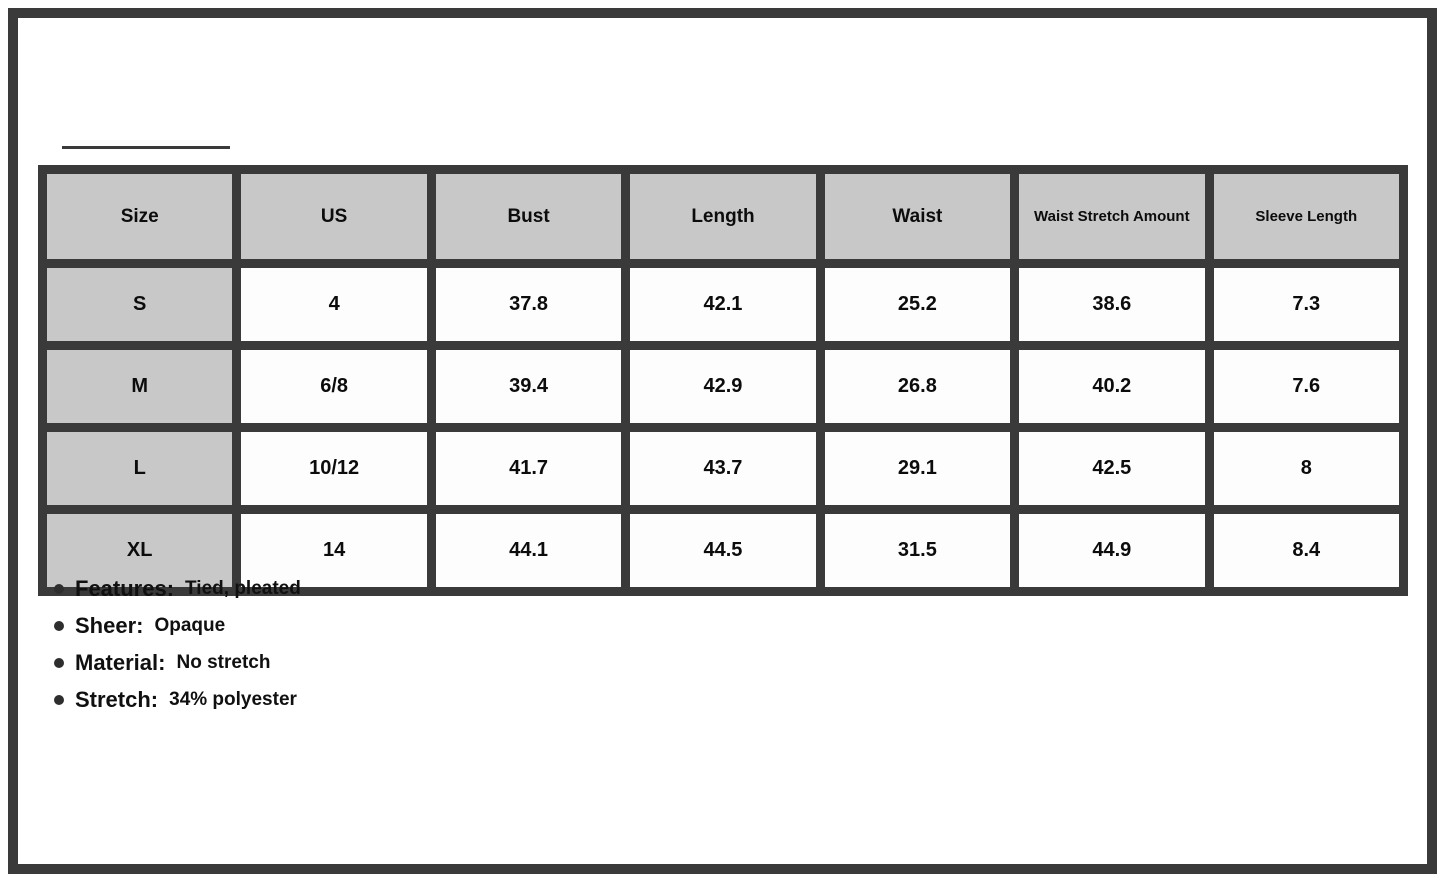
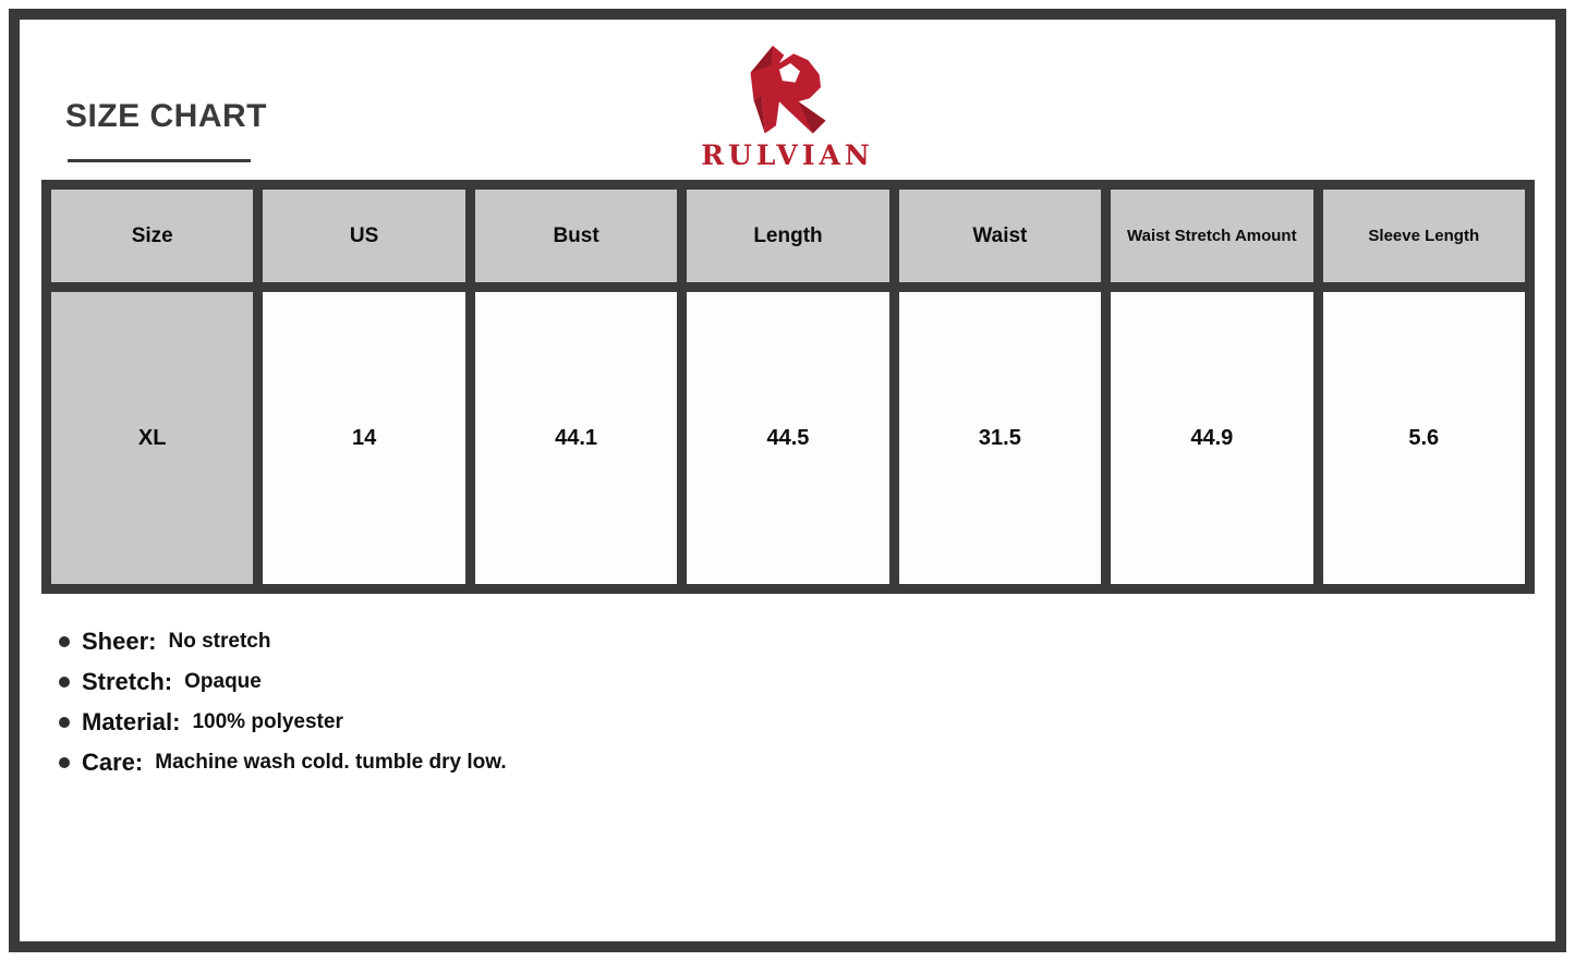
+ SIZE CHART
+ RULVIAN
  Size	US	Bust	Length	Waist	Waist Stretch Amount	Sleeve Length
- S	4	37.8	42.1	25.2	38.6	7.3
- M	6/8	39.4	42.9	26.8	40.2	7.6
- L	10/12	41.7	43.7	29.1	42.5	8
- XL	14	44.1	44.5	31.5	44.9	8.4
+ XL	14	44.1	44.5	31.5	44.9	5.6
- Features:
- Tied, pleated
  Sheer:
- Opaque
+ No stretch
- Material:
+ Stretch:
- No stretch
+ Opaque
- Stretch:
+ Material:
- 34% polyester
+ 100% polyester
+ Care:
+ Machine wash cold. tumble dry low.
